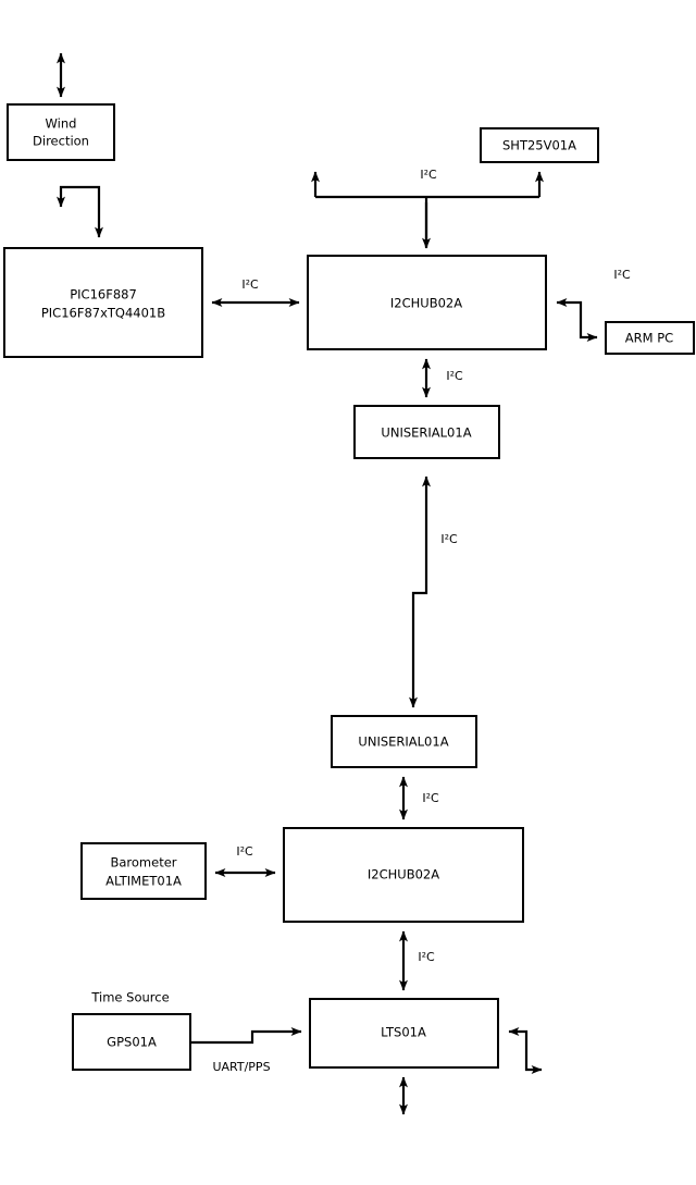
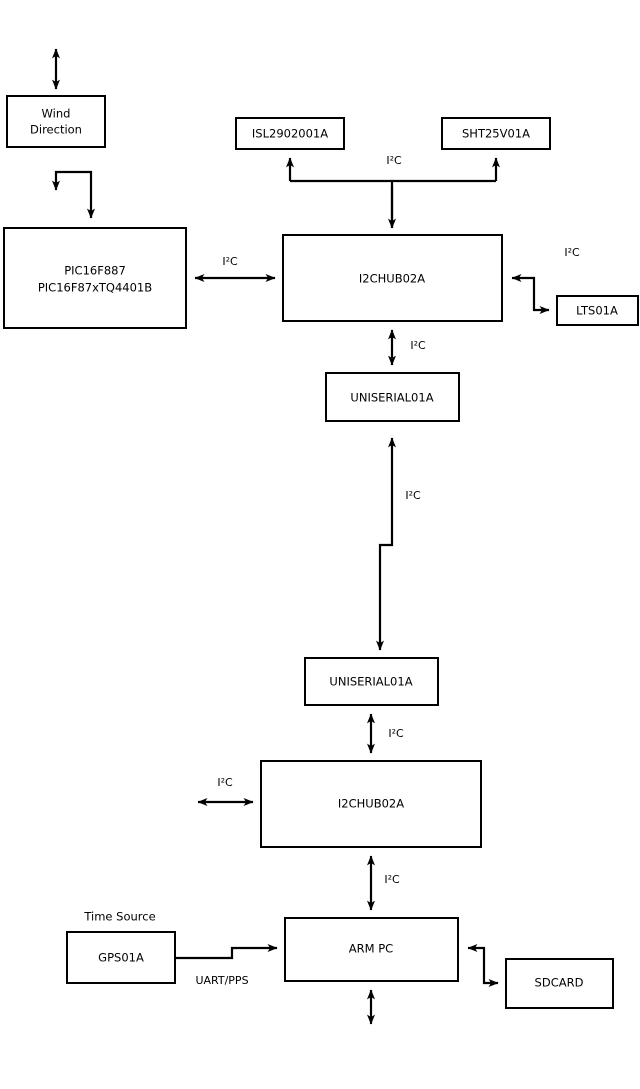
  I²C
  I²C
  I²C
  I²C
  I²C
  I²C
  I²C
  I²C
  UART/PPS
  Wind
  Direction
  PIC16F887
  PIC16F87xTQ4401B
+ ISL2902001A
  SHT25V01A
  I2CHUB02A
- ARM PC
+ LTS01A
  UNISERIAL01A
  UNISERIAL01A
  I2CHUB02A
- Barometer
- ALTIMET01A
  GPS01A
- LTS01A
+ ARM PC
+ SDCARD
  Time Source
